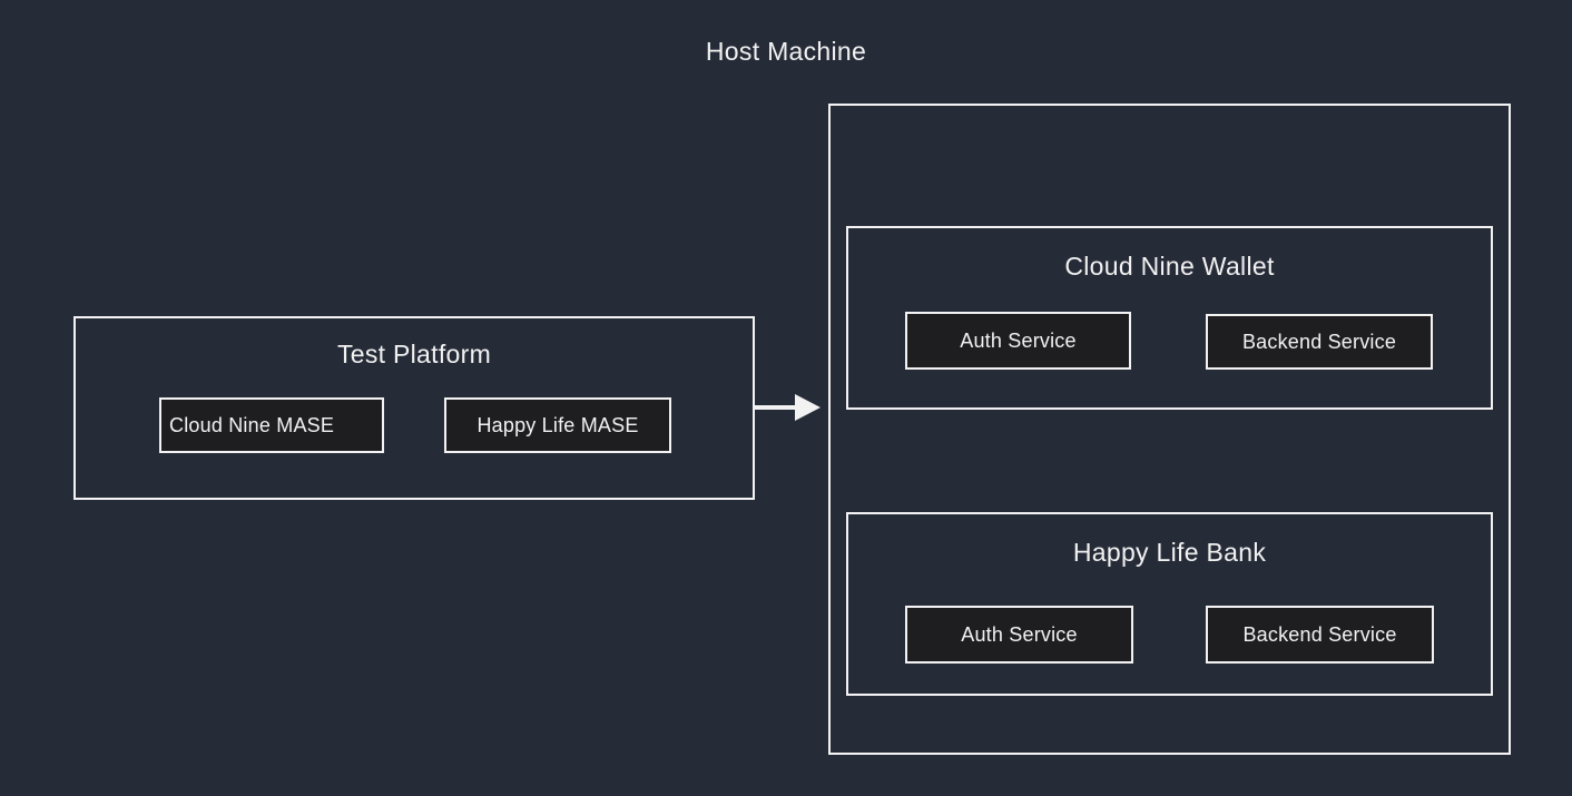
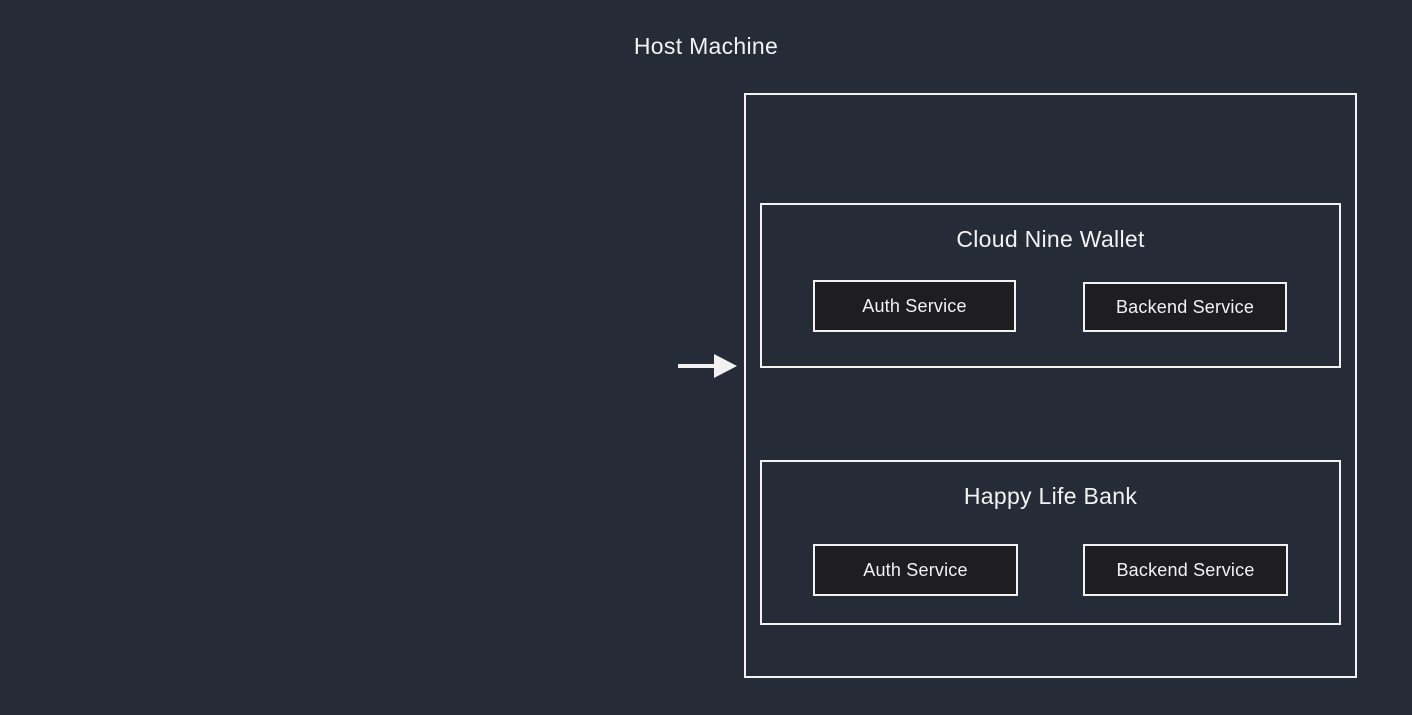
  Host Machine
- Test Platform
- Cloud Nine MASE
- Happy Life MASE
  Cloud Nine Wallet
  Auth Service
  Backend Service
  Happy Life Bank
  Auth Service
  Backend Service
